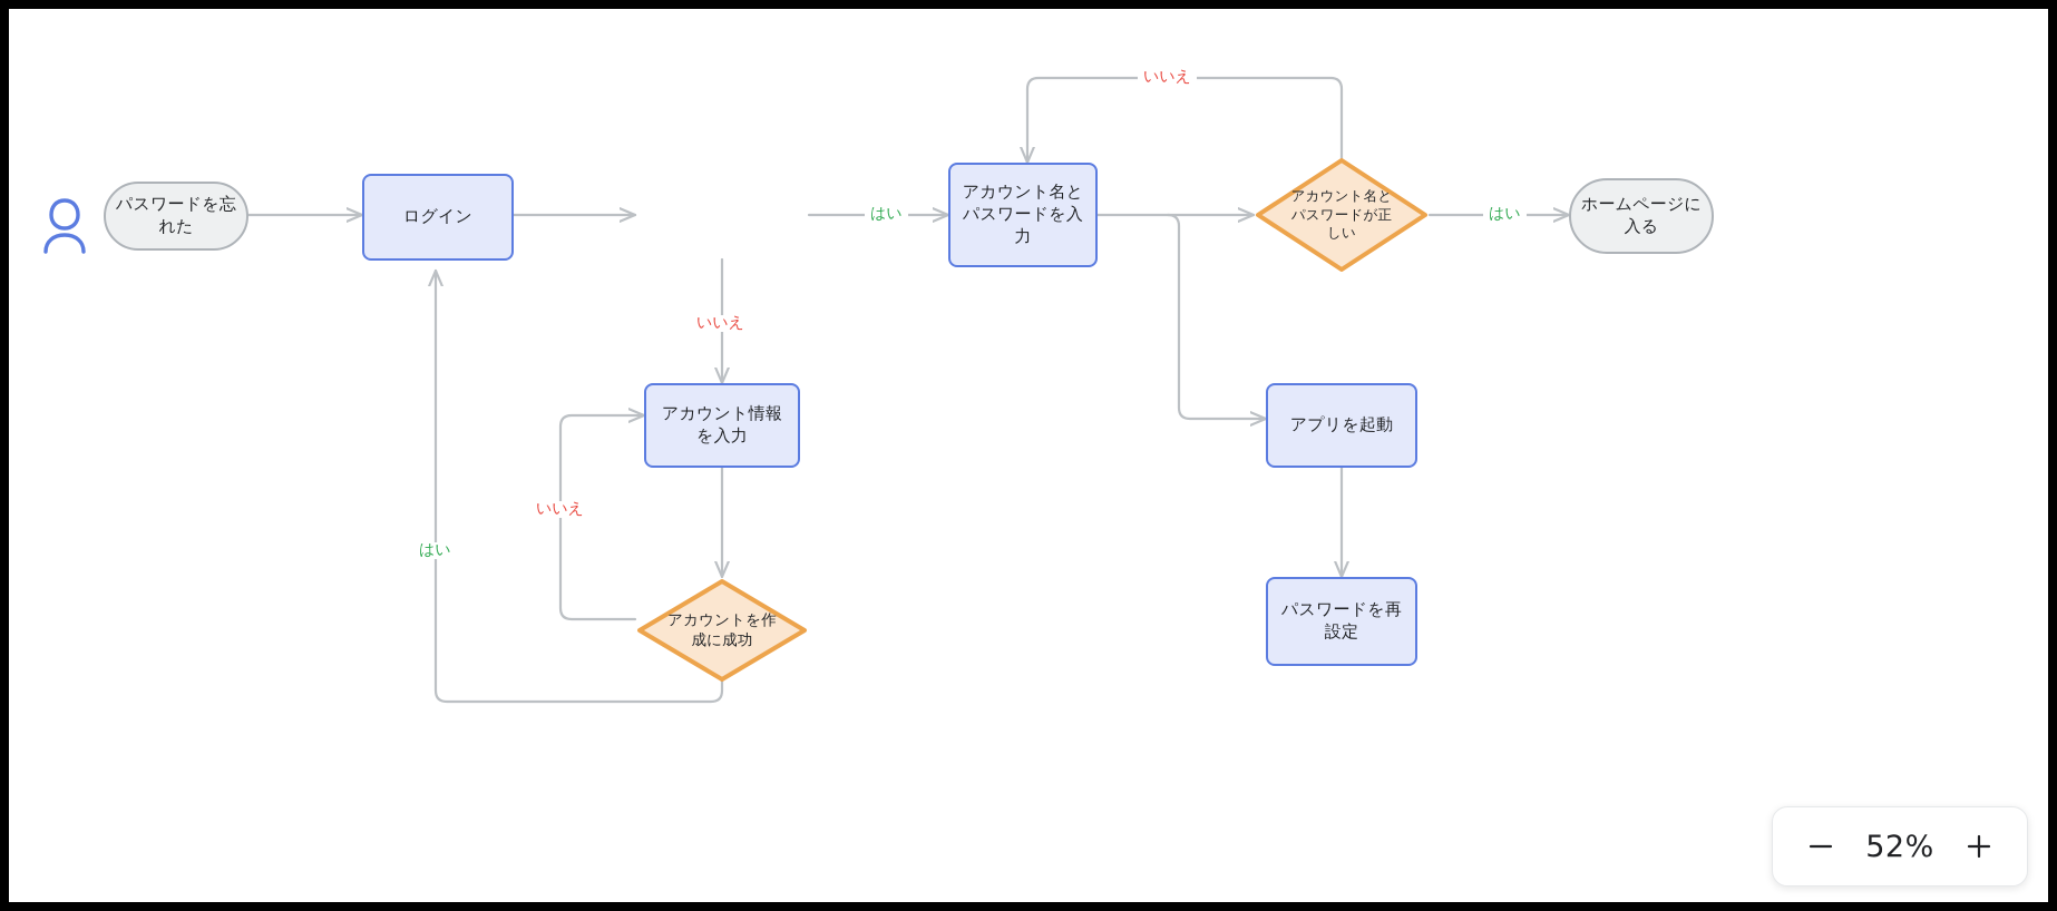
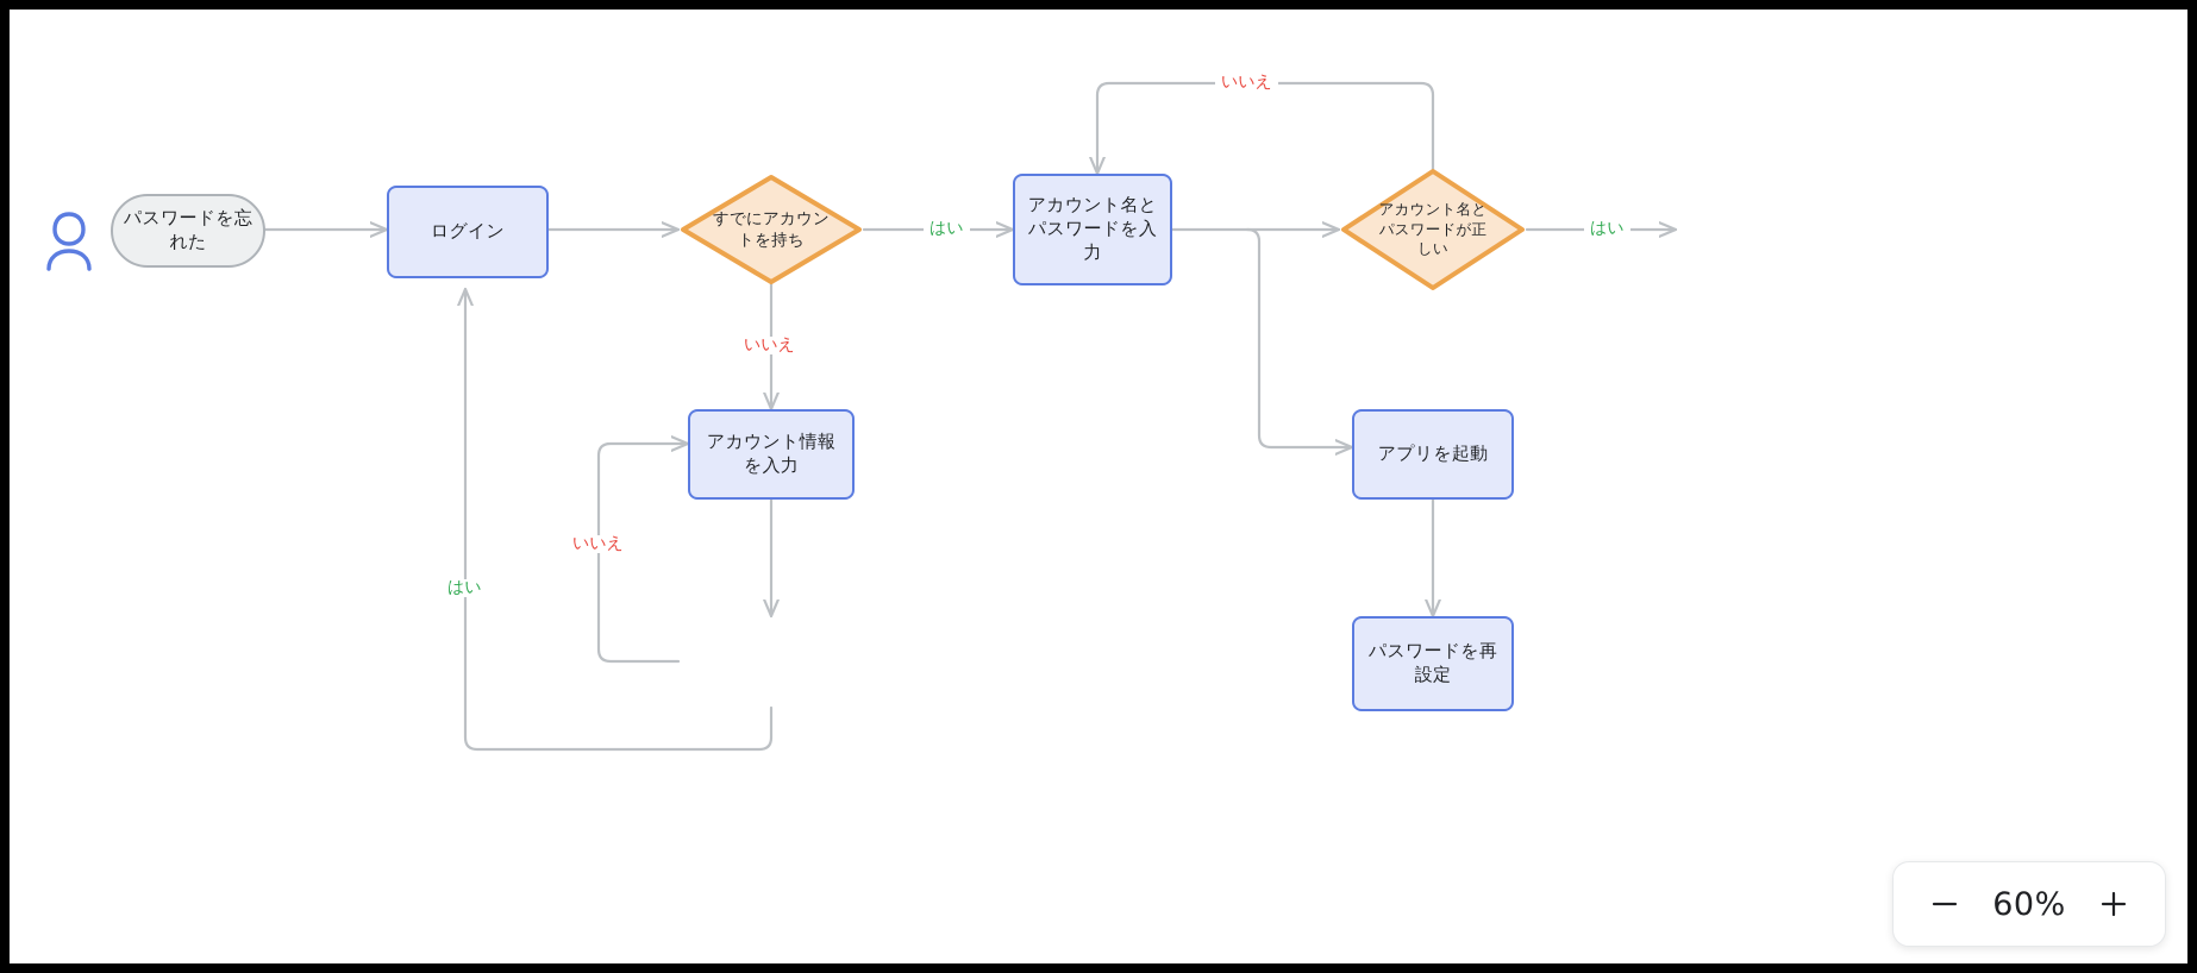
  パスワードを忘れた
  ログイン
+ すでにアカウントを持ち
  アカウント名とパスワードを入力
  アカウント名とパスワードが正しい
- ホームページに入る
  アカウント情報を入力
- アカウントを作成に成功
  アプリを起動
  パスワードを再設定
  はい
  いいえ
  はい
  いいえ
  はい
  いいえ
- 52%
+ 60%
